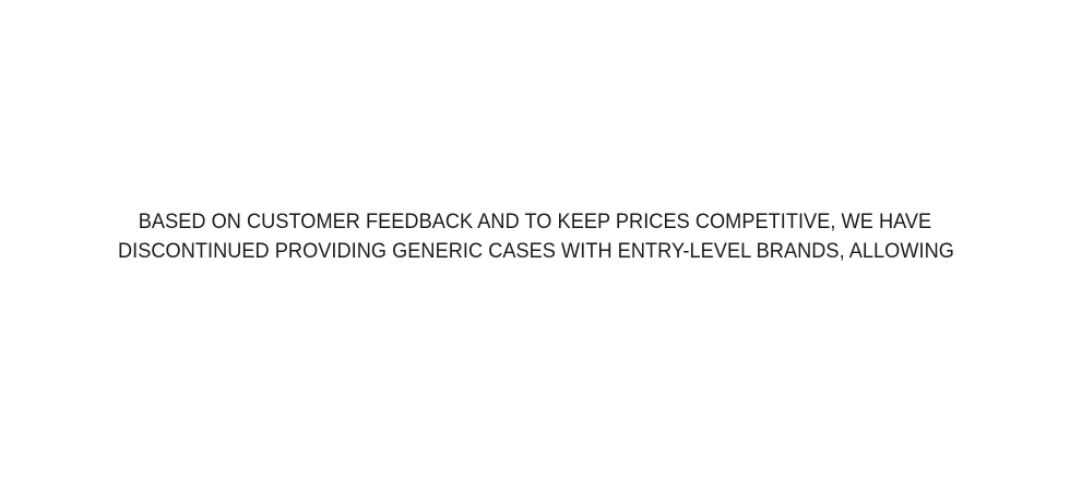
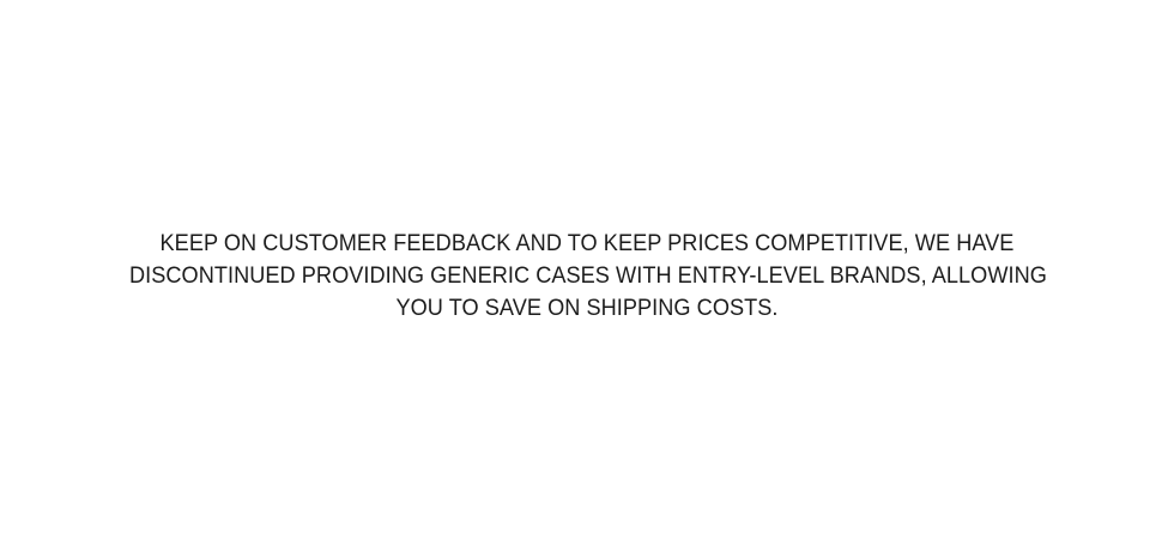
- BASED ON CUSTOMER FEEDBACK AND TO KEEP PRICES COMPETITIVE, WE HAVE
+ KEEP ON CUSTOMER FEEDBACK AND TO KEEP PRICES COMPETITIVE, WE HAVE
  DISCONTINUED PROVIDING GENERIC CASES WITH ENTRY-LEVEL BRANDS, ALLOWING
+ YOU TO SAVE ON SHIPPING COSTS.
